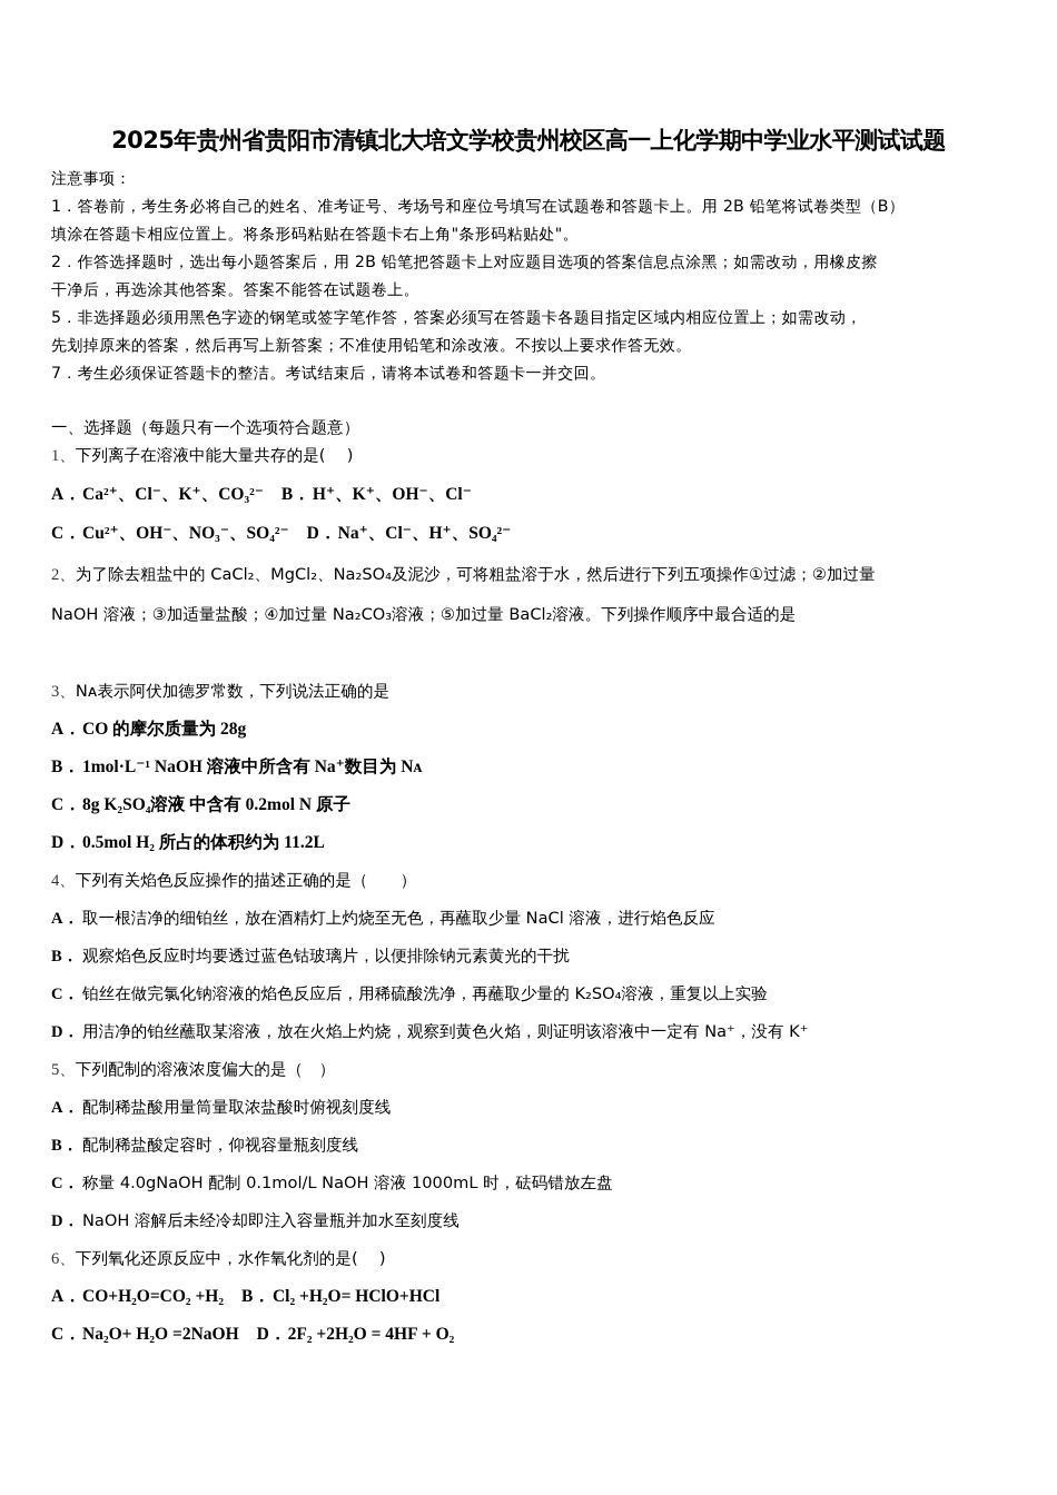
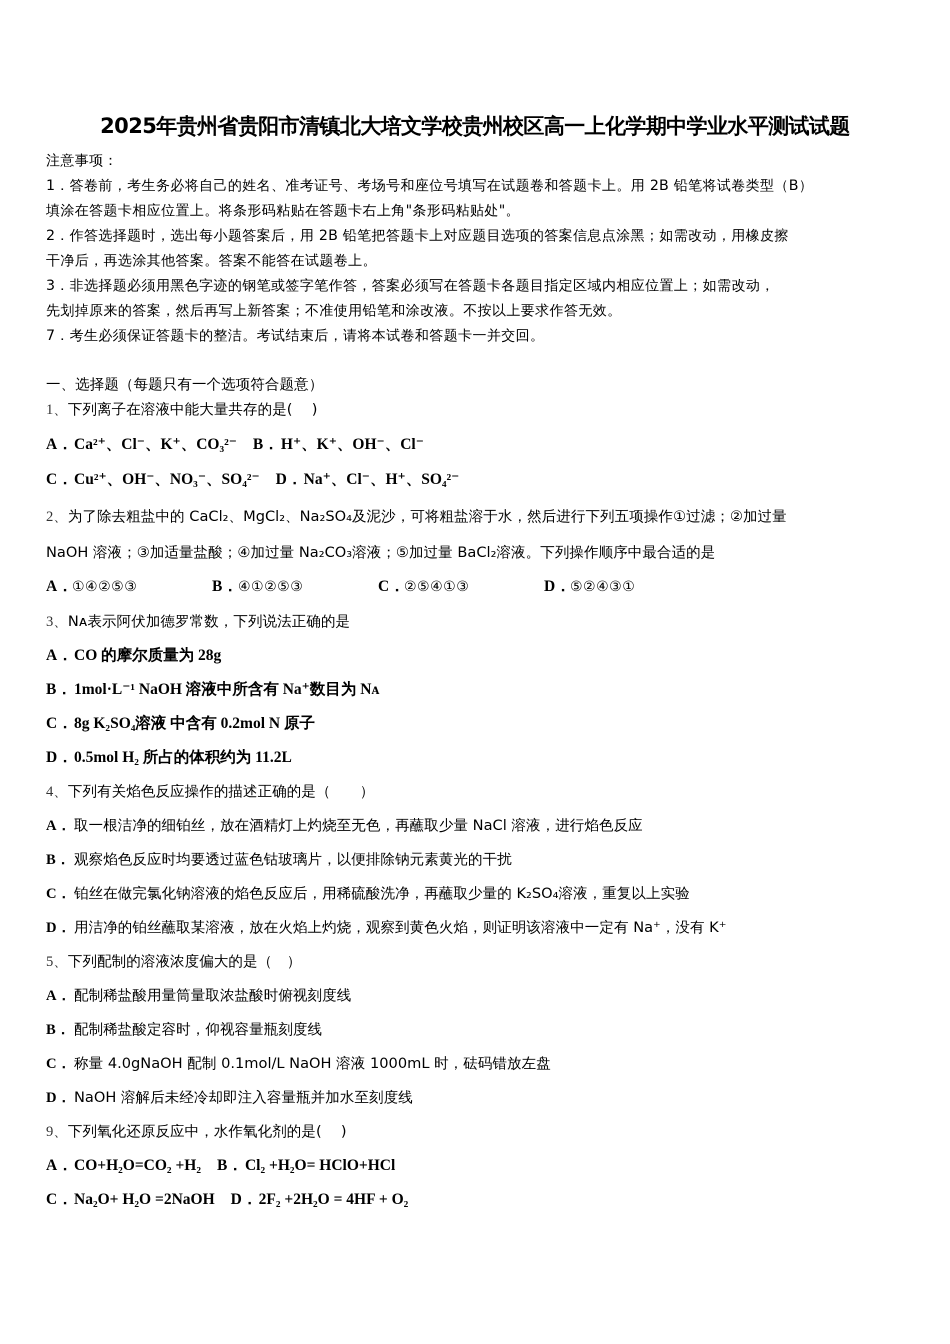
  2025年贵州省贵阳市清镇北大培文学校贵州校区高一上化学期中学业水平测试试题
  注意事项：
  1．答卷前，考生务必将自己的姓名、准考证号、考场号和座位号填写在试题卷和答题卡上。用 2B 铅笔将试卷类型（B）
  填涂在答题卡相应位置上。将条形码粘贴在答题卡右上角"条形码粘贴处"。
  2．作答选择题时，选出每小题答案后，用 2B 铅笔把答题卡上对应题目选项的答案信息点涂黑；如需改动，用橡皮擦
  干净后，再选涂其他答案。答案不能答在试题卷上。
- 5．非选择题必须用黑色字迹的钢笔或签字笔作答，答案必须写在答题卡各题目指定区域内相应位置上；如需改动，
+ 3．非选择题必须用黑色字迹的钢笔或签字笔作答，答案必须写在答题卡各题目指定区域内相应位置上；如需改动，
  先划掉原来的答案，然后再写上新答案；不准使用铅笔和涂改液。不按以上要求作答无效。
  7．考生必须保证答题卡的整洁。考试结束后，请将本试卷和答题卡一并交回。
  一、选择题（每题只有一个选项符合题意）
  1、下列离子在溶液中能大量共存的是( )
  A．Ca²⁺、Cl⁻、K⁺、CO₃²⁻ B． H⁺、K⁺、OH⁻、Cl⁻
  C．Cu²⁺、OH⁻、NO₃⁻、SO₄²⁻ D．Na⁺、Cl⁻、H⁺、SO₄²⁻
  2、为了除去粗盐中的 CaCl₂、MgCl₂、Na₂SO₄及泥沙，可将粗盐溶于水，然后进行下列五项操作①过滤；②加过量
  NaOH 溶液；③加适量盐酸；④加过量 Na₂CO₃溶液；⑤加过量 BaCl₂溶液。下列操作顺序中最合适的是
+ A．①④②⑤③ B．④①②⑤③ C．②⑤④①③ D．⑤②④③①
  3、Nᴀ表示阿伏加德罗常数，下列说法正确的是
  A．CO 的摩尔质量为 28g
  B． 1mol·L⁻¹ NaOH 溶液中所含有 Na⁺数目为 Nᴀ
  C．8g K₂SO₄溶液 中含有 0.2mol N 原子
  D．0.5mol H₂ 所占的体积约为 11.2L
  4、下列有关焰色反应操作的描述正确的是（ ）
  A． 取一根洁净的细铂丝，放在酒精灯上灼烧至无色，再蘸取少量 NaCl 溶液，进行焰色反应
  B． 观察焰色反应时均要透过蓝色钴玻璃片，以便排除钠元素黄光的干扰
  C． 铂丝在做完氯化钠溶液的焰色反应后，用稀硫酸洗净，再蘸取少量的 K₂SO₄溶液，重复以上实验
  D． 用洁净的铂丝蘸取某溶液，放在火焰上灼烧，观察到黄色火焰，则证明该溶液中一定有 Na⁺，没有 K⁺
  5、下列配制的溶液浓度偏大的是（ ）
  A． 配制稀盐酸用量筒量取浓盐酸时俯视刻度线
  B． 配制稀盐酸定容时，仰视容量瓶刻度线
  C． 称量 4.0gNaOH 配制 0.1mol/L NaOH 溶液 1000mL 时，砝码错放左盘
  D． NaOH 溶解后未经冷却即注入容量瓶并加水至刻度线
- 6、下列氧化还原反应中，水作氧化剂的是( )
+ 9、下列氧化还原反应中，水作氧化剂的是( )
  A．CO+H₂O=CO₂ +H₂ B． Cl₂ +H₂O= HClO+HCl
  C．Na₂O+ H₂O =2NaOH D．2F₂ +2H₂O = 4HF + O₂
